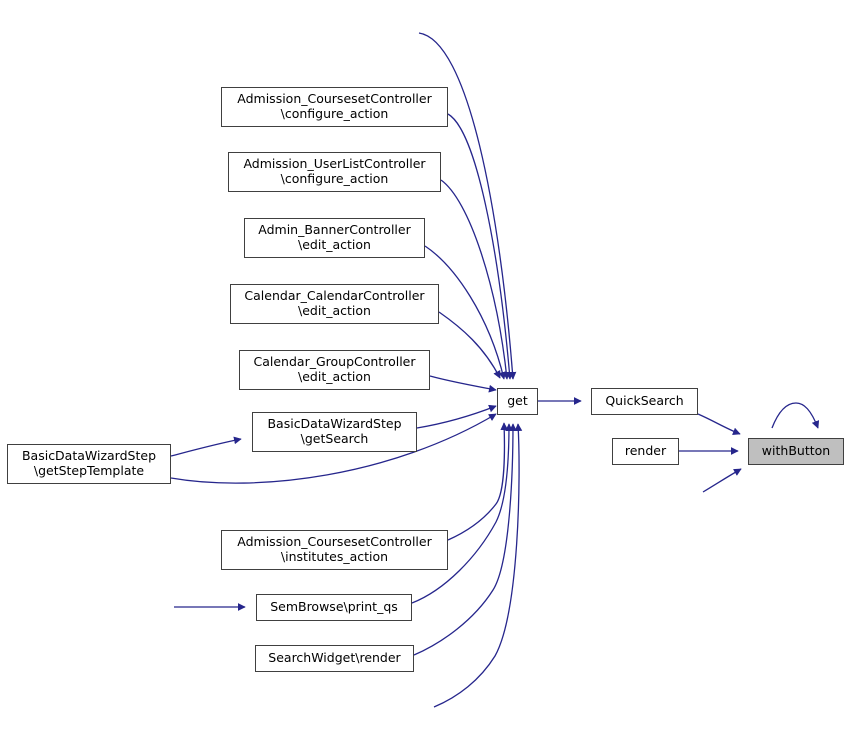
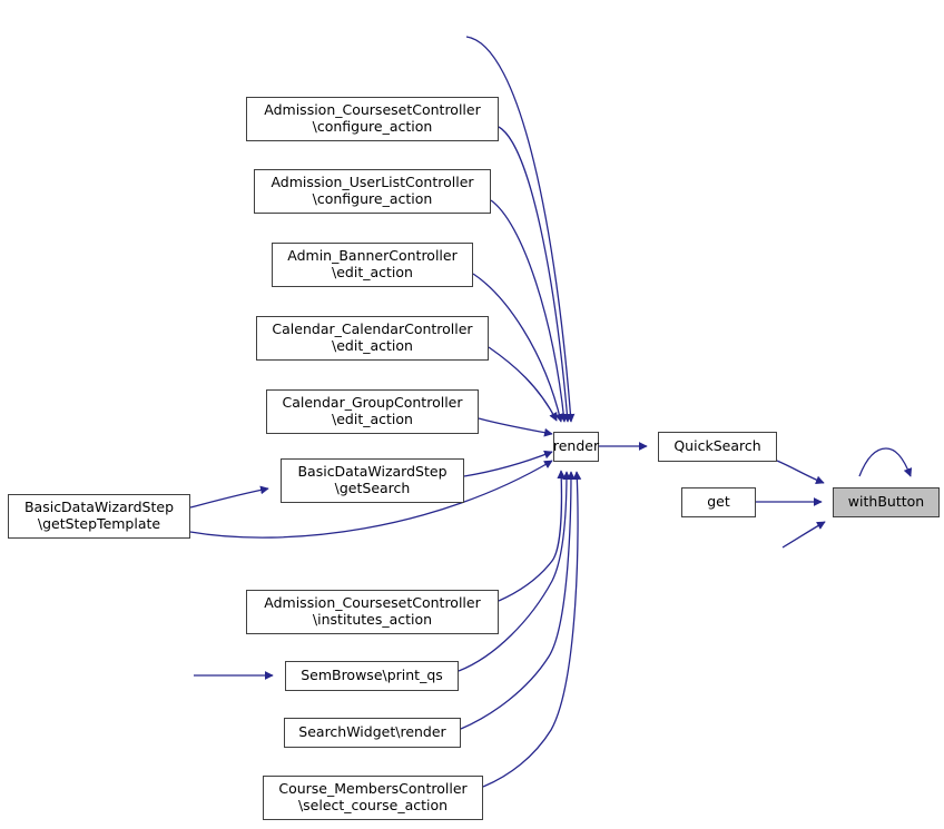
  Admission_CoursesetController
  \configure_action
  Admission_UserListController
  \configure_action
  Admin_BannerController
  \edit_action
  Calendar_CalendarController
  \edit_action
  Calendar_GroupController
  \edit_action
  BasicDataWizardStep
  \getSearch
  BasicDataWizardStep
  \getStepTemplate
  Admission_CoursesetController
  \institutes_action
  SemBrowse\print_qs
  SearchWidget\render
+ Course_MembersController
+ \select_course_action
- get
+ render
  QuickSearch
- render
+ get
  withButton
